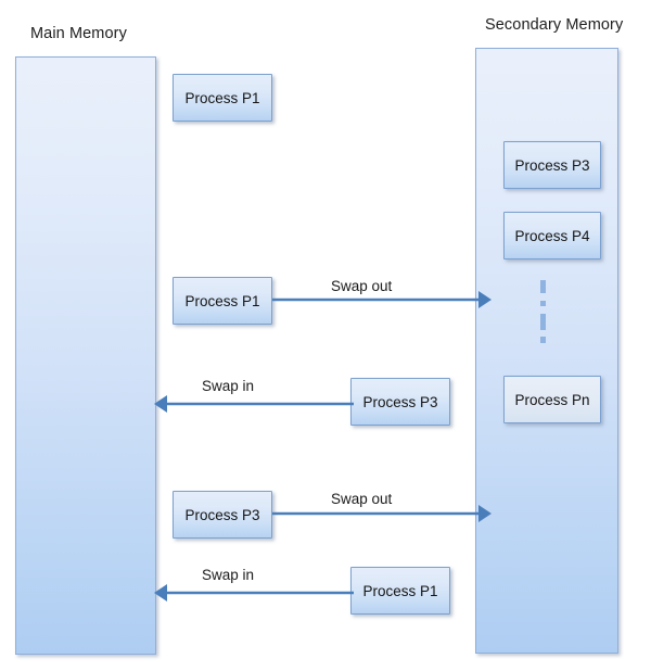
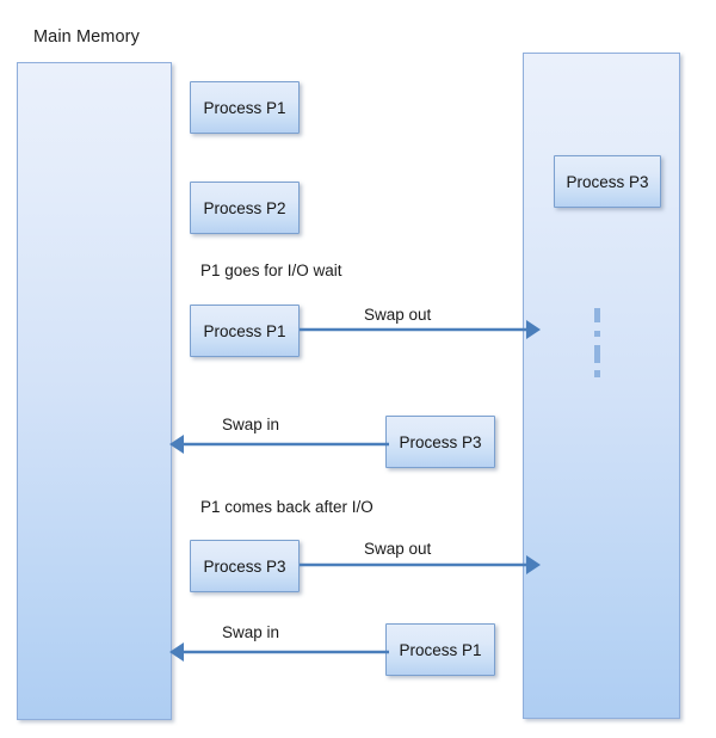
  Main Memory
- Secondary Memory
  Process P3
- Process P4
- Process Pn
  Process P1
+ Process P2
  Process P1
  Process P3
  Process P3
  Process P1
+ P1 goes for I/O wait
+ P1 comes back after I/O
  Swap out
  Swap in
  Swap out
  Swap in
